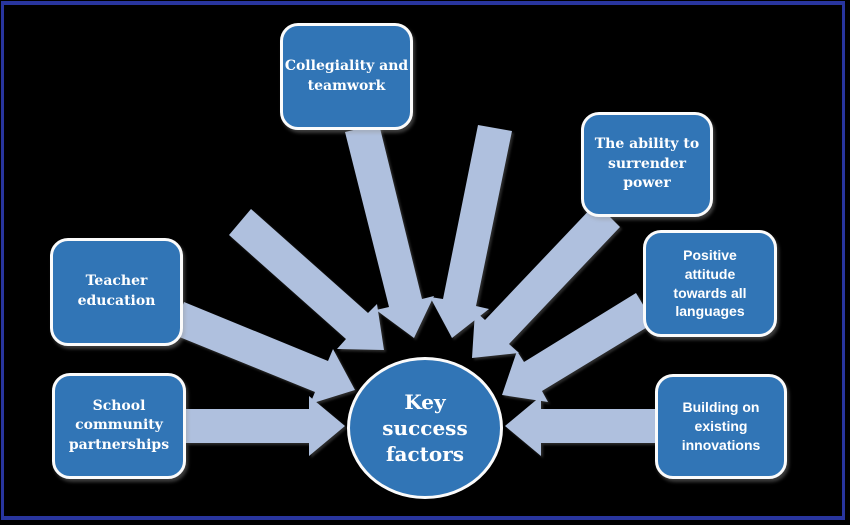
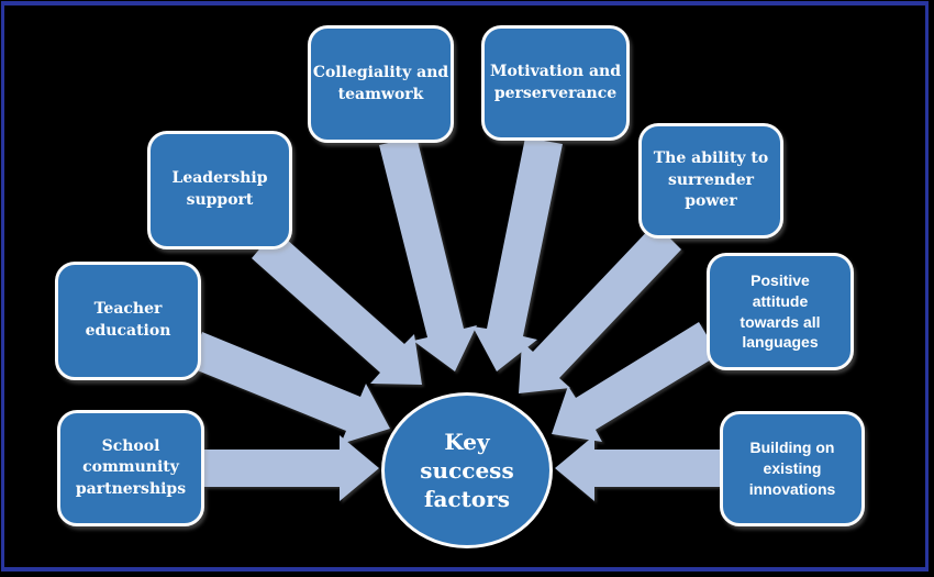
  Collegiality and
  teamwork
+ Motivation and
+ perserverance
+ Leadership
+ support
  The ability to
  surrender
  power
  Teacher
  education
  Positive
  attitude
  towards all
  languages
  School
  community
  partnerships
  Building on
  existing
  innovations
  Key
  success
  factors
